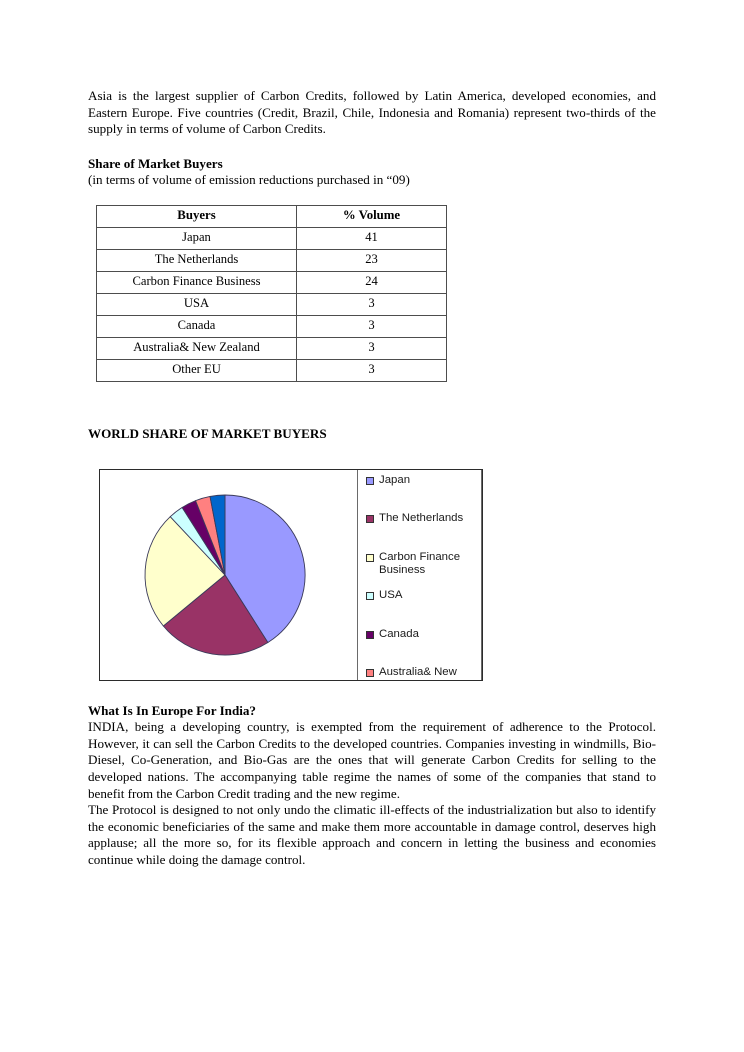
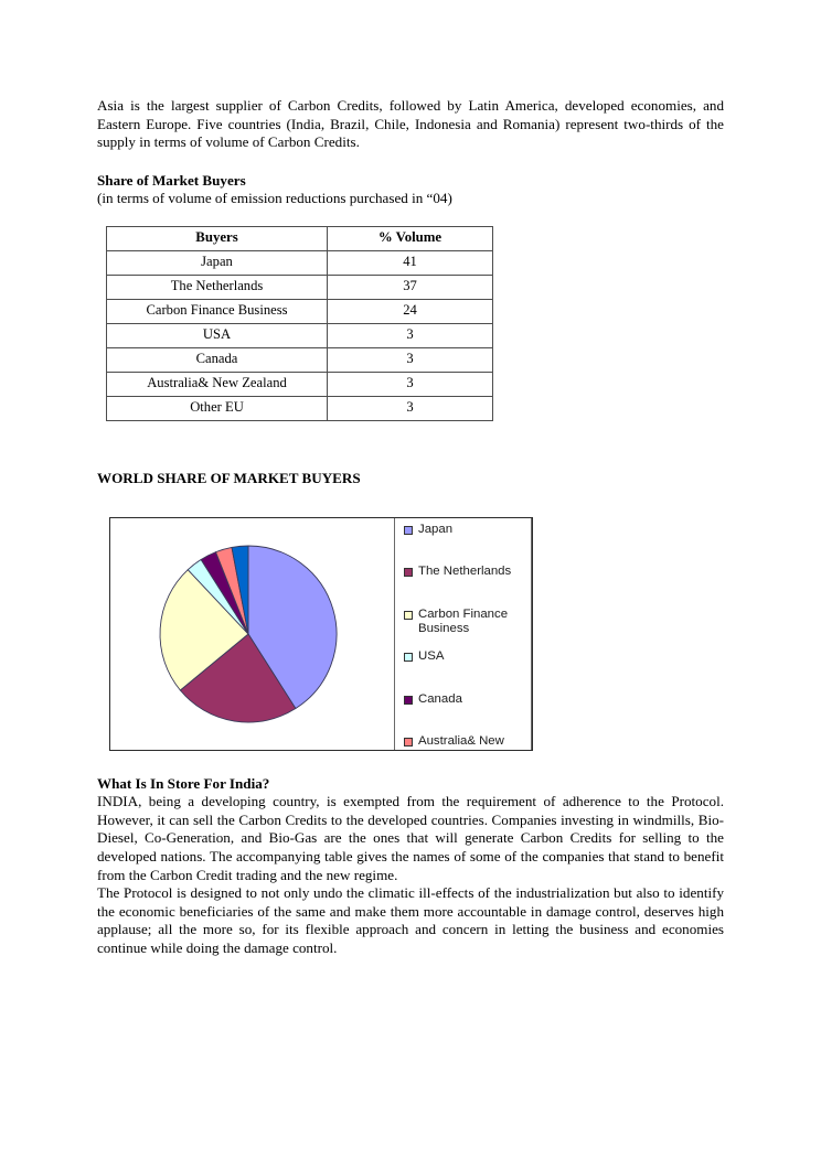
- Asia is the largest supplier of Carbon Credits, followed by Latin America, developed economies, and Eastern Europe. Five countries (Credit, Brazil, Chile, Indonesia and Romania) represent two-thirds of the supply in terms of volume of Carbon Credits.
+ Asia is the largest supplier of Carbon Credits, followed by Latin America, developed economies, and Eastern Europe. Five countries (India, Brazil, Chile, Indonesia and Romania) represent two-thirds of the supply in terms of volume of Carbon Credits.
  Share of Market Buyers
- (in terms of volume of emission reductions purchased in “09)
+ (in terms of volume of emission reductions purchased in “04)
  Buyers	% Volume
  Japan	41
- The Netherlands	23
+ The Netherlands	37
  Carbon Finance Business	24
  USA	3
  Canada	3
  Australia& New Zealand	3
  Other EU	3
  WORLD SHARE OF MARKET BUYERS
  Japan
  The Netherlands
  Carbon Finance
  Business
  USA
  Canada
  Australia& New
- What Is In Europe For India?
+ What Is In Store For India?
- INDIA, being a developing country, is exempted from the requirement of adherence to the Protocol. However, it can sell the Carbon Credits to the developed countries. Companies investing in windmills, Bio-Diesel, Co-Generation, and Bio-Gas are the ones that will generate Carbon Credits for selling to the developed nations. The accompanying table regime the names of some of the companies that stand to benefit from the Carbon Credit trading and the new regime.
+ INDIA, being a developing country, is exempted from the requirement of adherence to the Protocol. However, it can sell the Carbon Credits to the developed countries. Companies investing in windmills, Bio-Diesel, Co-Generation, and Bio-Gas are the ones that will generate Carbon Credits for selling to the developed nations. The accompanying table gives the names of some of the companies that stand to benefit from the Carbon Credit trading and the new regime.
  The Protocol is designed to not only undo the climatic ill-effects of the industrialization but also to identify the economic beneficiaries of the same and make them more accountable in damage control, deserves high applause; all the more so, for its flexible approach and concern in letting the business and economies continue while doing the damage control.
